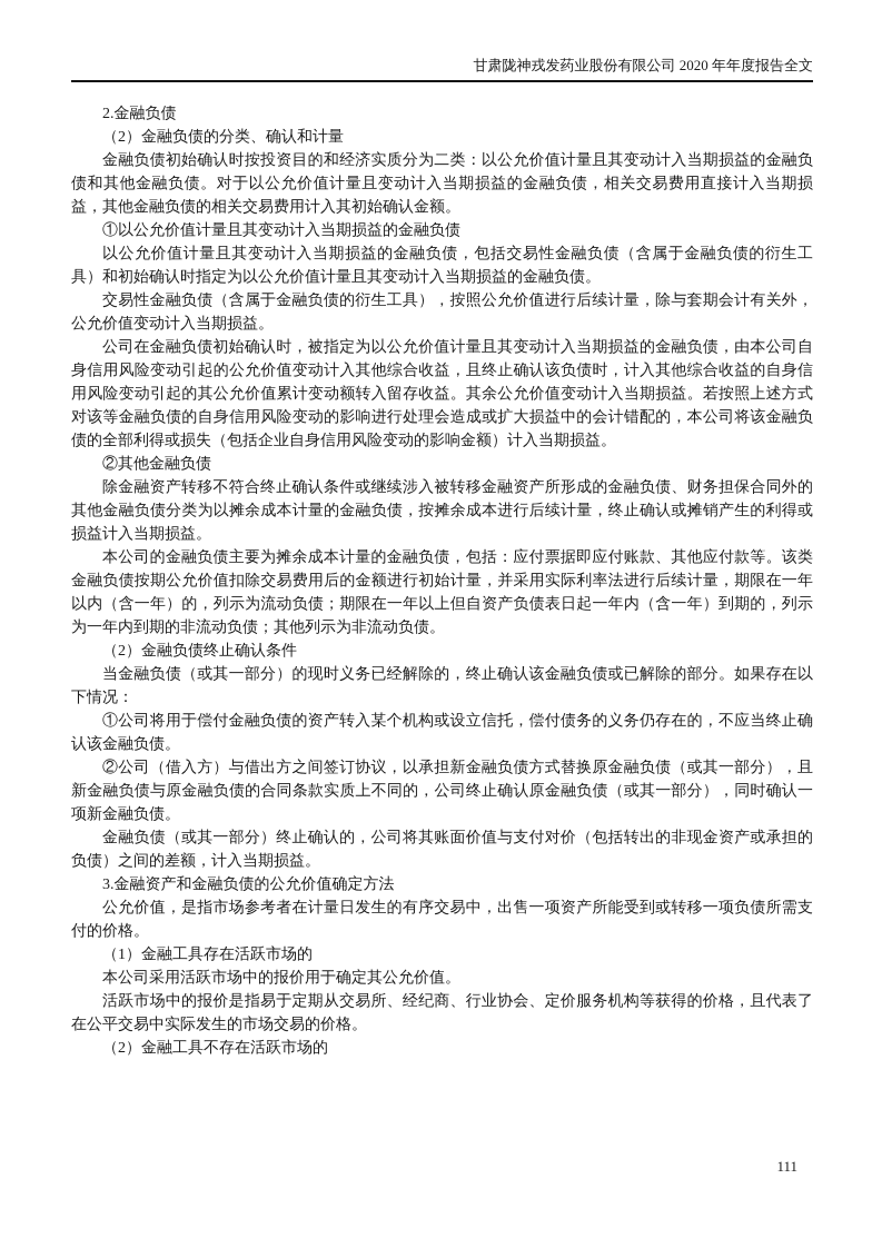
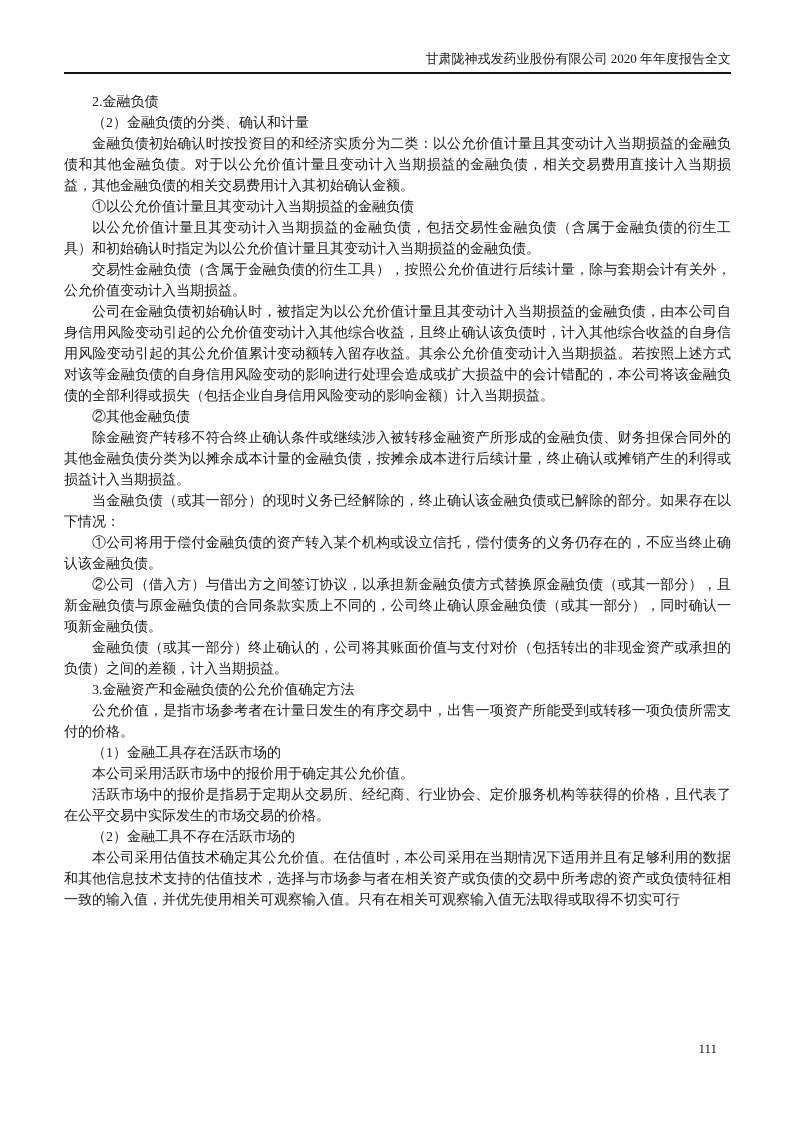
  甘肃陇神戎发药业股份有限公司 2020 年年度报告全文
  2.金融负债
  （2）金融负债的分类、确认和计量
  金融负债初始确认时按投资目的和经济实质分为二类：以公允价值计量且其变动计入当期损益的金融负债和其他金融负债。对于以公允价值计量且变动计入当期损益的金融负债，相关交易费用直接计入当期损益，其他金融负债的相关交易费用计入其初始确认金额。
  ①以公允价值计量且其变动计入当期损益的金融负债
  以公允价值计量且其变动计入当期损益的金融负债，包括交易性金融负债（含属于金融负债的衍生工具）和初始确认时指定为以公允价值计量且其变动计入当期损益的金融负债。
  交易性金融负债（含属于金融负债的衍生工具），按照公允价值进行后续计量，除与套期会计有关外，公允价值变动计入当期损益。
  公司在金融负债初始确认时，被指定为以公允价值计量且其变动计入当期损益的金融负债，由本公司自身信用风险变动引起的公允价值变动计入其他综合收益，且终止确认该负债时，计入其他综合收益的自身信用风险变动引起的其公允价值累计变动额转入留存收益。其余公允价值变动计入当期损益。若按照上述方式对该等金融负债的自身信用风险变动的影响进行处理会造成或扩大损益中的会计错配的，本公司将该金融负债的全部利得或损失（包括企业自身信用风险变动的影响金额）计入当期损益。
  ②其他金融负债
  除金融资产转移不符合终止确认条件或继续涉入被转移金融资产所形成的金融负债、财务担保合同外的其他金融负债分类为以摊余成本计量的金融负债，按摊余成本进行后续计量，终止确认或摊销产生的利得或损益计入当期损益。
- 本公司的金融负债主要为摊余成本计量的金融负债，包括：应付票据即应付账款、其他应付款等。该类金融负债按期公允价值扣除交易费用后的金额进行初始计量，并采用实际利率法进行后续计量，期限在一年以内（含一年）的，列示为流动负债；期限在一年以上但自资产负债表日起一年内（含一年）到期的，列示为一年内到期的非流动负债；其他列示为非流动负债。
- （2）金融负债终止确认条件
  当金融负债（或其一部分）的现时义务已经解除的，终止确认该金融负债或已解除的部分。如果存在以下情况：
  ①公司将用于偿付金融负债的资产转入某个机构或设立信托，偿付债务的义务仍存在的，不应当终止确认该金融负债。
  ②公司（借入方）与借出方之间签订协议，以承担新金融负债方式替换原金融负债（或其一部分），且新金融负债与原金融负债的合同条款实质上不同的，公司终止确认原金融负债（或其一部分），同时确认一项新金融负债。
  金融负债（或其一部分）终止确认的，公司将其账面价值与支付对价（包括转出的非现金资产或承担的负债）之间的差额，计入当期损益。
  3.金融资产和金融负债的公允价值确定方法
  公允价值，是指市场参考者在计量日发生的有序交易中，出售一项资产所能受到或转移一项负债所需支付的价格。
  （1）金融工具存在活跃市场的
  本公司采用活跃市场中的报价用于确定其公允价值。
  活跃市场中的报价是指易于定期从交易所、经纪商、行业协会、定价服务机构等获得的价格，且代表了在公平交易中实际发生的市场交易的价格。
  （2）金融工具不存在活跃市场的
+ 本公司采用估值技术确定其公允价值。在估值时，本公司采用在当期情况下适用并且有足够利用的数据和其他信息技术支持的估值技术，选择与市场参与者在相关资产或负债的交易中所考虑的资产或负债特征相一致的输入值，并优先使用相关可观察输入值。只有在相关可观察输入值无法取得或取得不切实可行
  111
